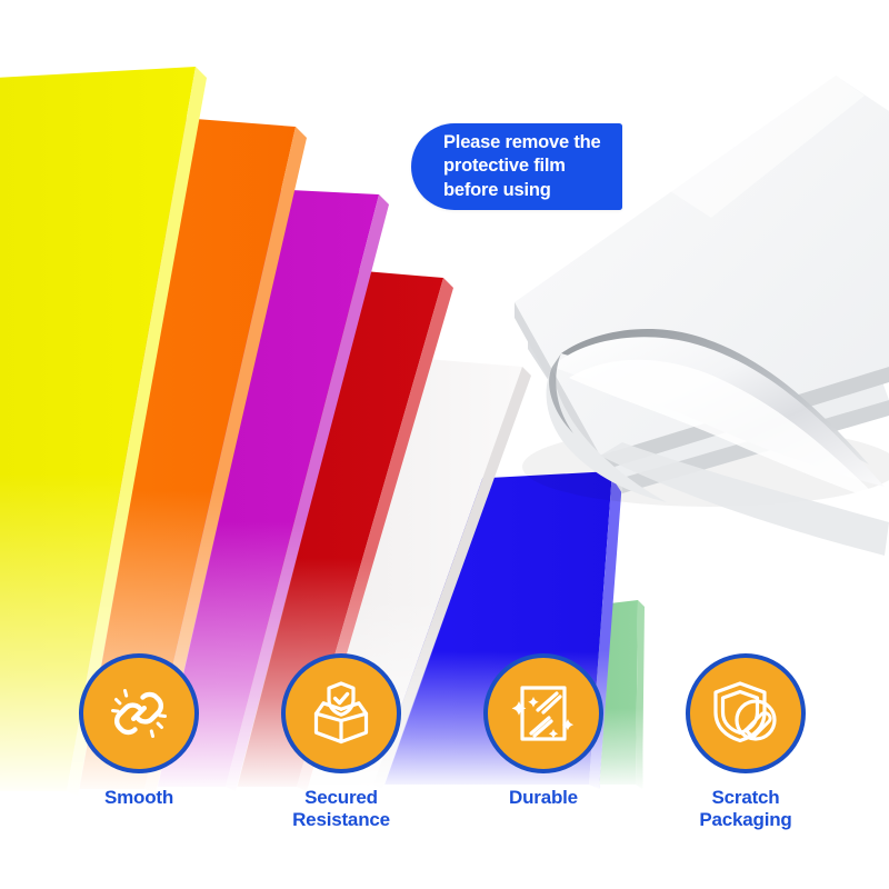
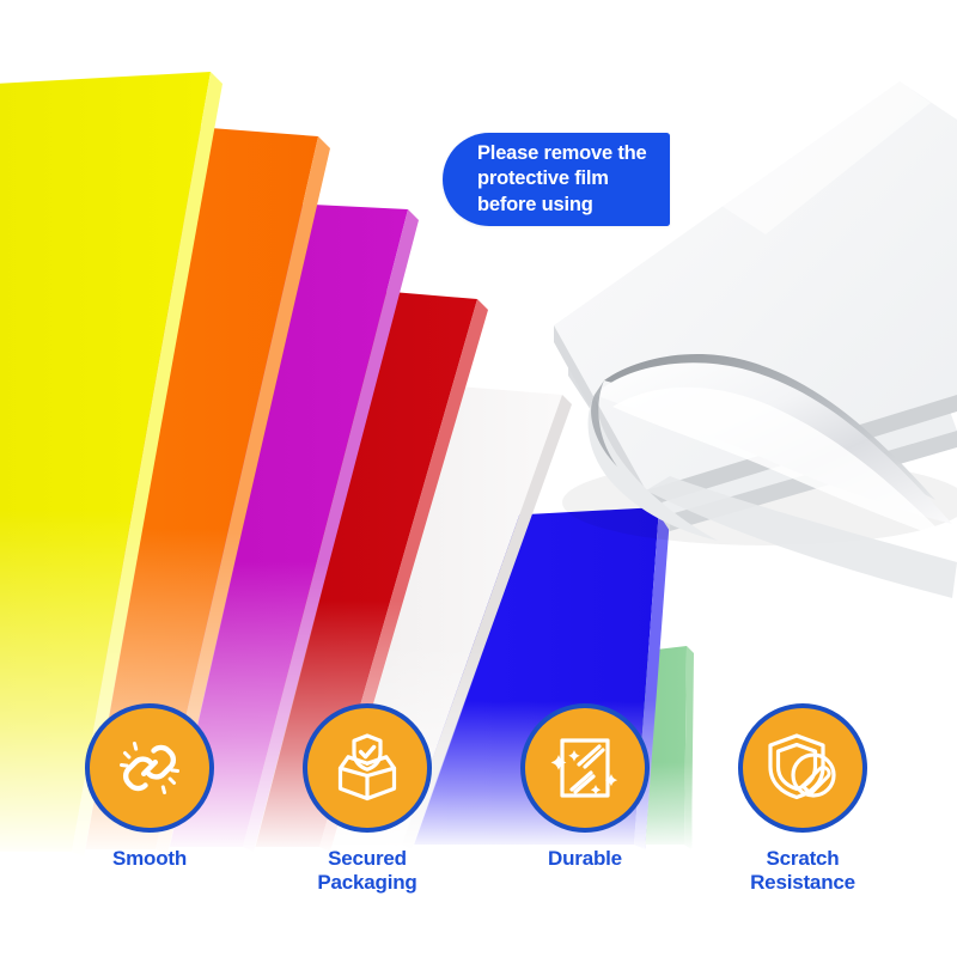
  Please remove the
  protective film
  before using
  Smooth
  Secured
- Resistance
+ Packaging
  Durable
  Scratch
- Packaging
+ Resistance
